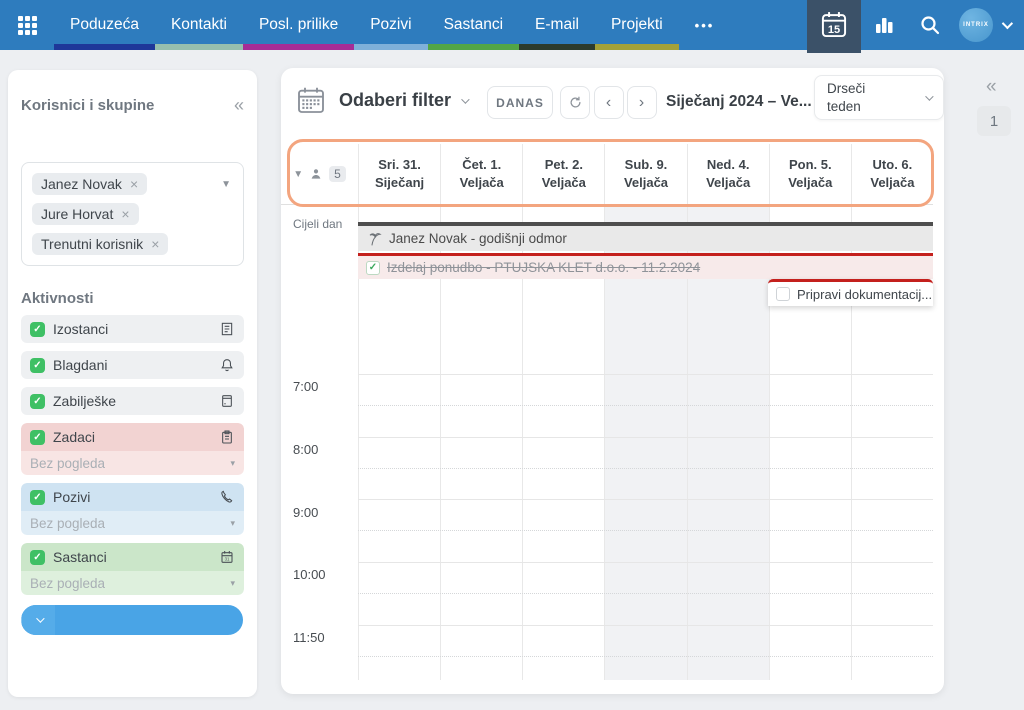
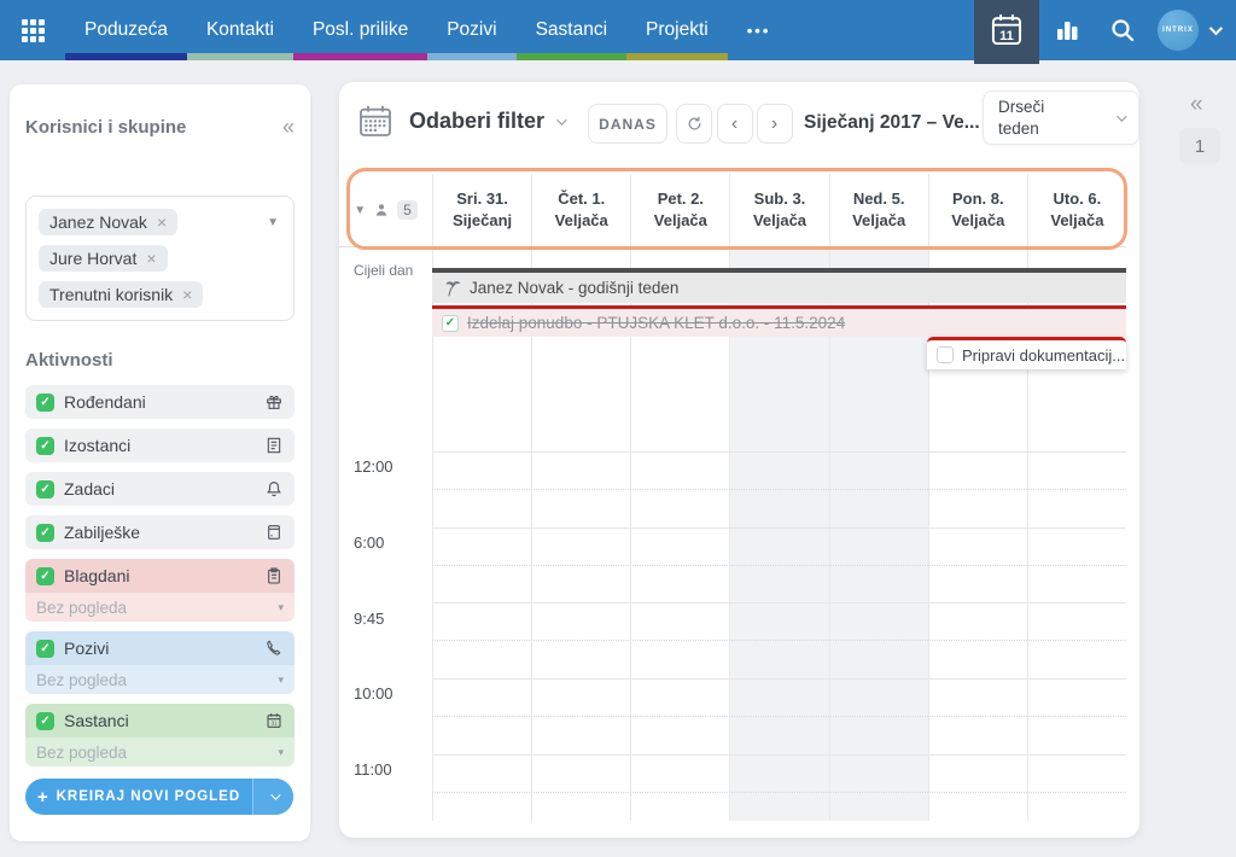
  Poduzeća
  Kontakti
  Posl. prilike
  Pozivi
  Sastanci
- E-mail
  Projekti
  •••
- 15
+ 11
  Korisnici i skupine
  «
  Janez Novak
  ×
  Jure Horvat
  ×
  Trenutni korisnik
  ×
  ▼
  Aktivnosti
+ Rođendani
  Izostanci
- Blagdani
+ Zadaci
  Zabilješke
- Zadaci
+ Blagdani
  Bez pogleda
  ▾
  Pozivi
  Bez pogleda
  ▾
  Sastanci
  Bez pogleda
  ▾
+ KREIRAJ NOVI POGLED
  Odaberi filter
  DANAS
  ‹
  ›
- Siječanj 2024 – Ve...
+ Siječanj 2017 – Ve...
  Drseči teden
  ▼
  5
  Sri. 31.
  Siječanj
  Čet. 1.
  Veljača
  Pet. 2.
  Veljača
- Sub. 9.
+ Sub. 3.
  Veljača
- Ned. 4.
+ Ned. 5.
  Veljača
- Pon. 5.
+ Pon. 8.
  Veljača
  Uto. 6.
  Veljača
  Cijeli dan
- 7:00
+ 12:00
- 8:00
+ 6:00
- 9:00
+ 9:45
  10:00
- 11:50
+ 11:00
- Janez Novak - godišnji odmor
+ Janez Novak - godišnji teden
- Izdelaj ponudbo - PTUJSKA KLET d.o.o. - 11.2.2024
+ Izdelaj ponudbo - PTUJSKA KLET d.o.o. - 11.5.2024
  Pripravi dokumentacij...
  «
  1
